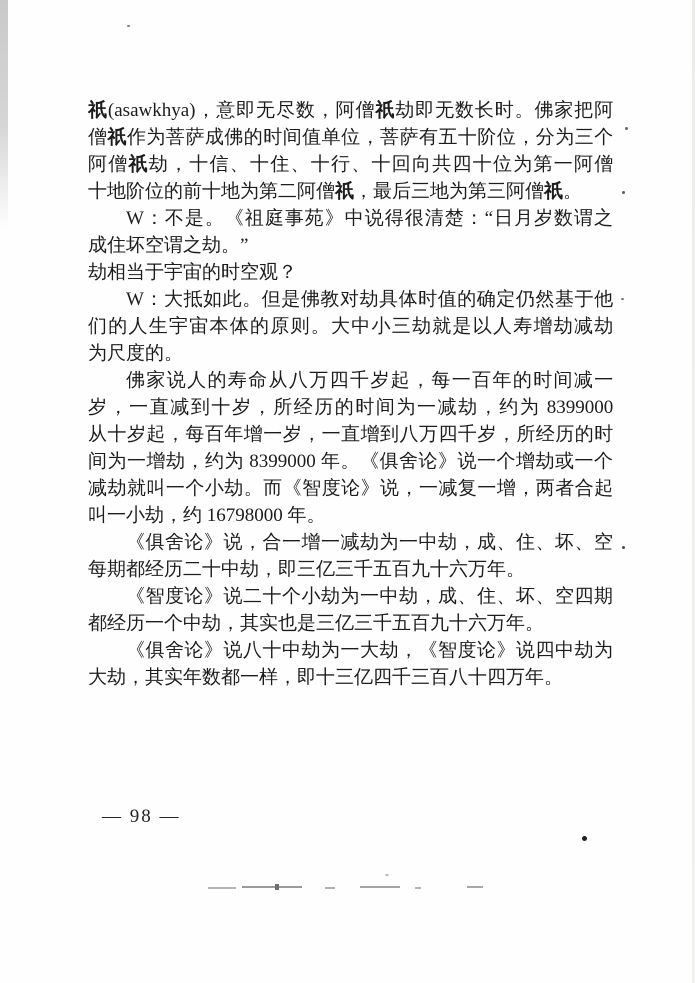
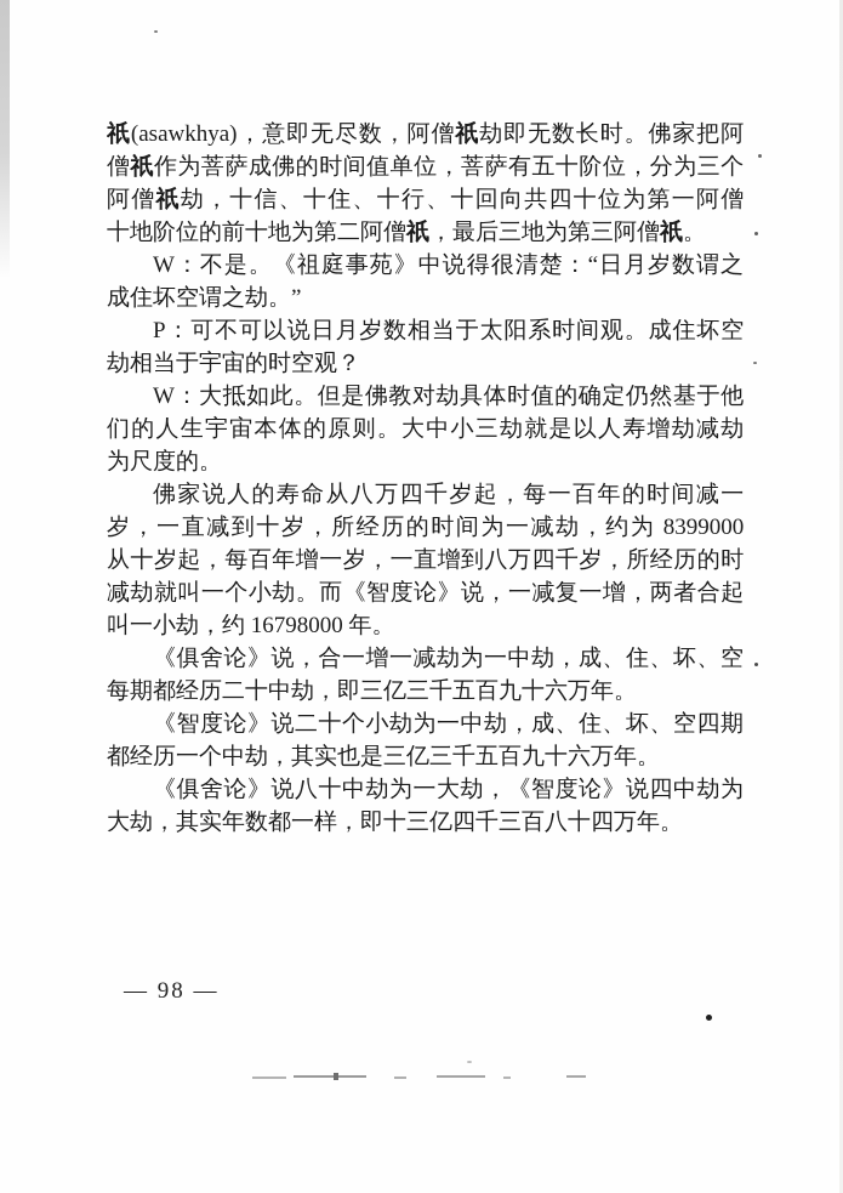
  祇(asawkhya)，意即无尽数，阿僧祇劫即无数长时。佛家把阿
  僧祇作为菩萨成佛的时间值单位，菩萨有五十阶位，分为三个
  阿僧祇劫，十信、十住、十行、十回向共四十位为第一阿僧
  十地阶位的前十地为第二阿僧祇，最后三地为第三阿僧祇。
  W：不是。《祖庭事苑》中说得很清楚：“日月岁数谓之
  成住坏空谓之劫。”
+ P：可不可以说日月岁数相当于太阳系时间观。成住坏空
  劫相当于宇宙的时空观？
  W：大抵如此。但是佛教对劫具体时值的确定仍然基于他
  们的人生宇宙本体的原则。大中小三劫就是以人寿增劫减劫
  为尺度的。
  佛家说人的寿命从八万四千岁起，每一百年的时间减一
  岁，一直减到十岁，所经历的时间为一减劫，约为 8399000
  从十岁起，每百年增一岁，一直增到八万四千岁，所经历的时
- 间为一增劫，约为 8399000 年。《俱舍论》说一个增劫或一个
  减劫就叫一个小劫。而《智度论》说，一减复一增，两者合起
  叫一小劫，约 16798000 年。
  《俱舍论》说，合一增一减劫为一中劫，成、住、坏、空
  每期都经历二十中劫，即三亿三千五百九十六万年。
  《智度论》说二十个小劫为一中劫，成、住、坏、空四期
  都经历一个中劫，其实也是三亿三千五百九十六万年。
  《俱舍论》说八十中劫为一大劫，《智度论》说四中劫为
  大劫，其实年数都一样，即十三亿四千三百八十四万年。
  — 98 —
